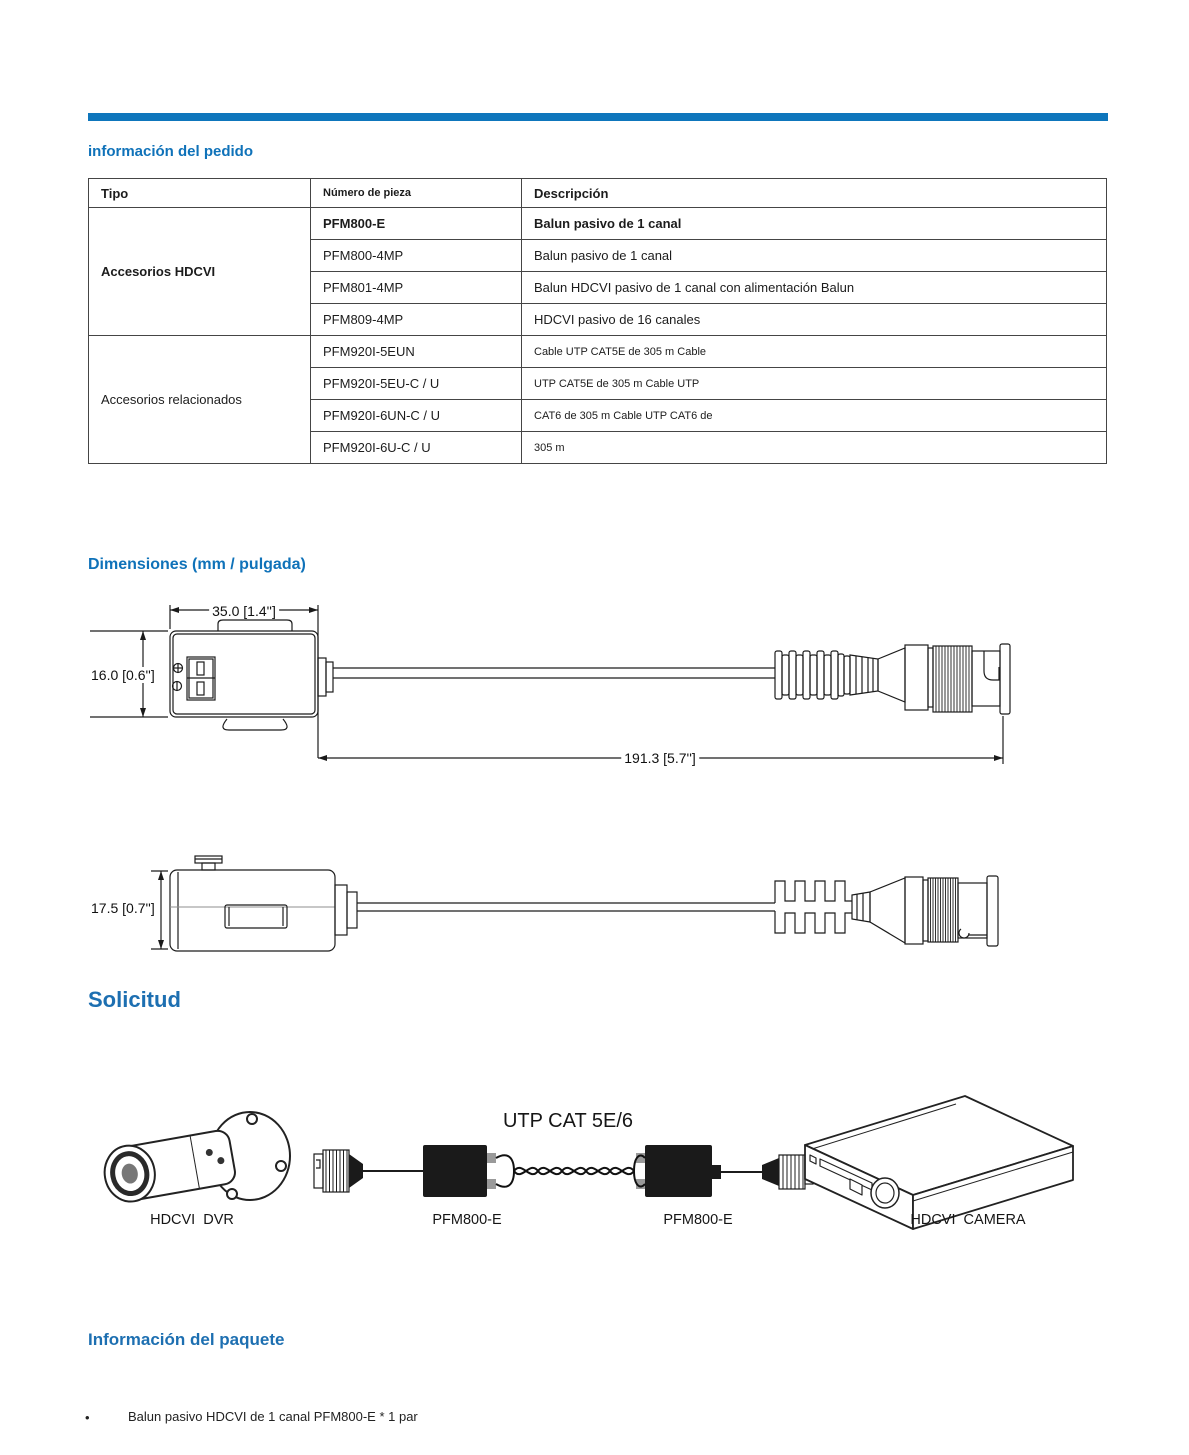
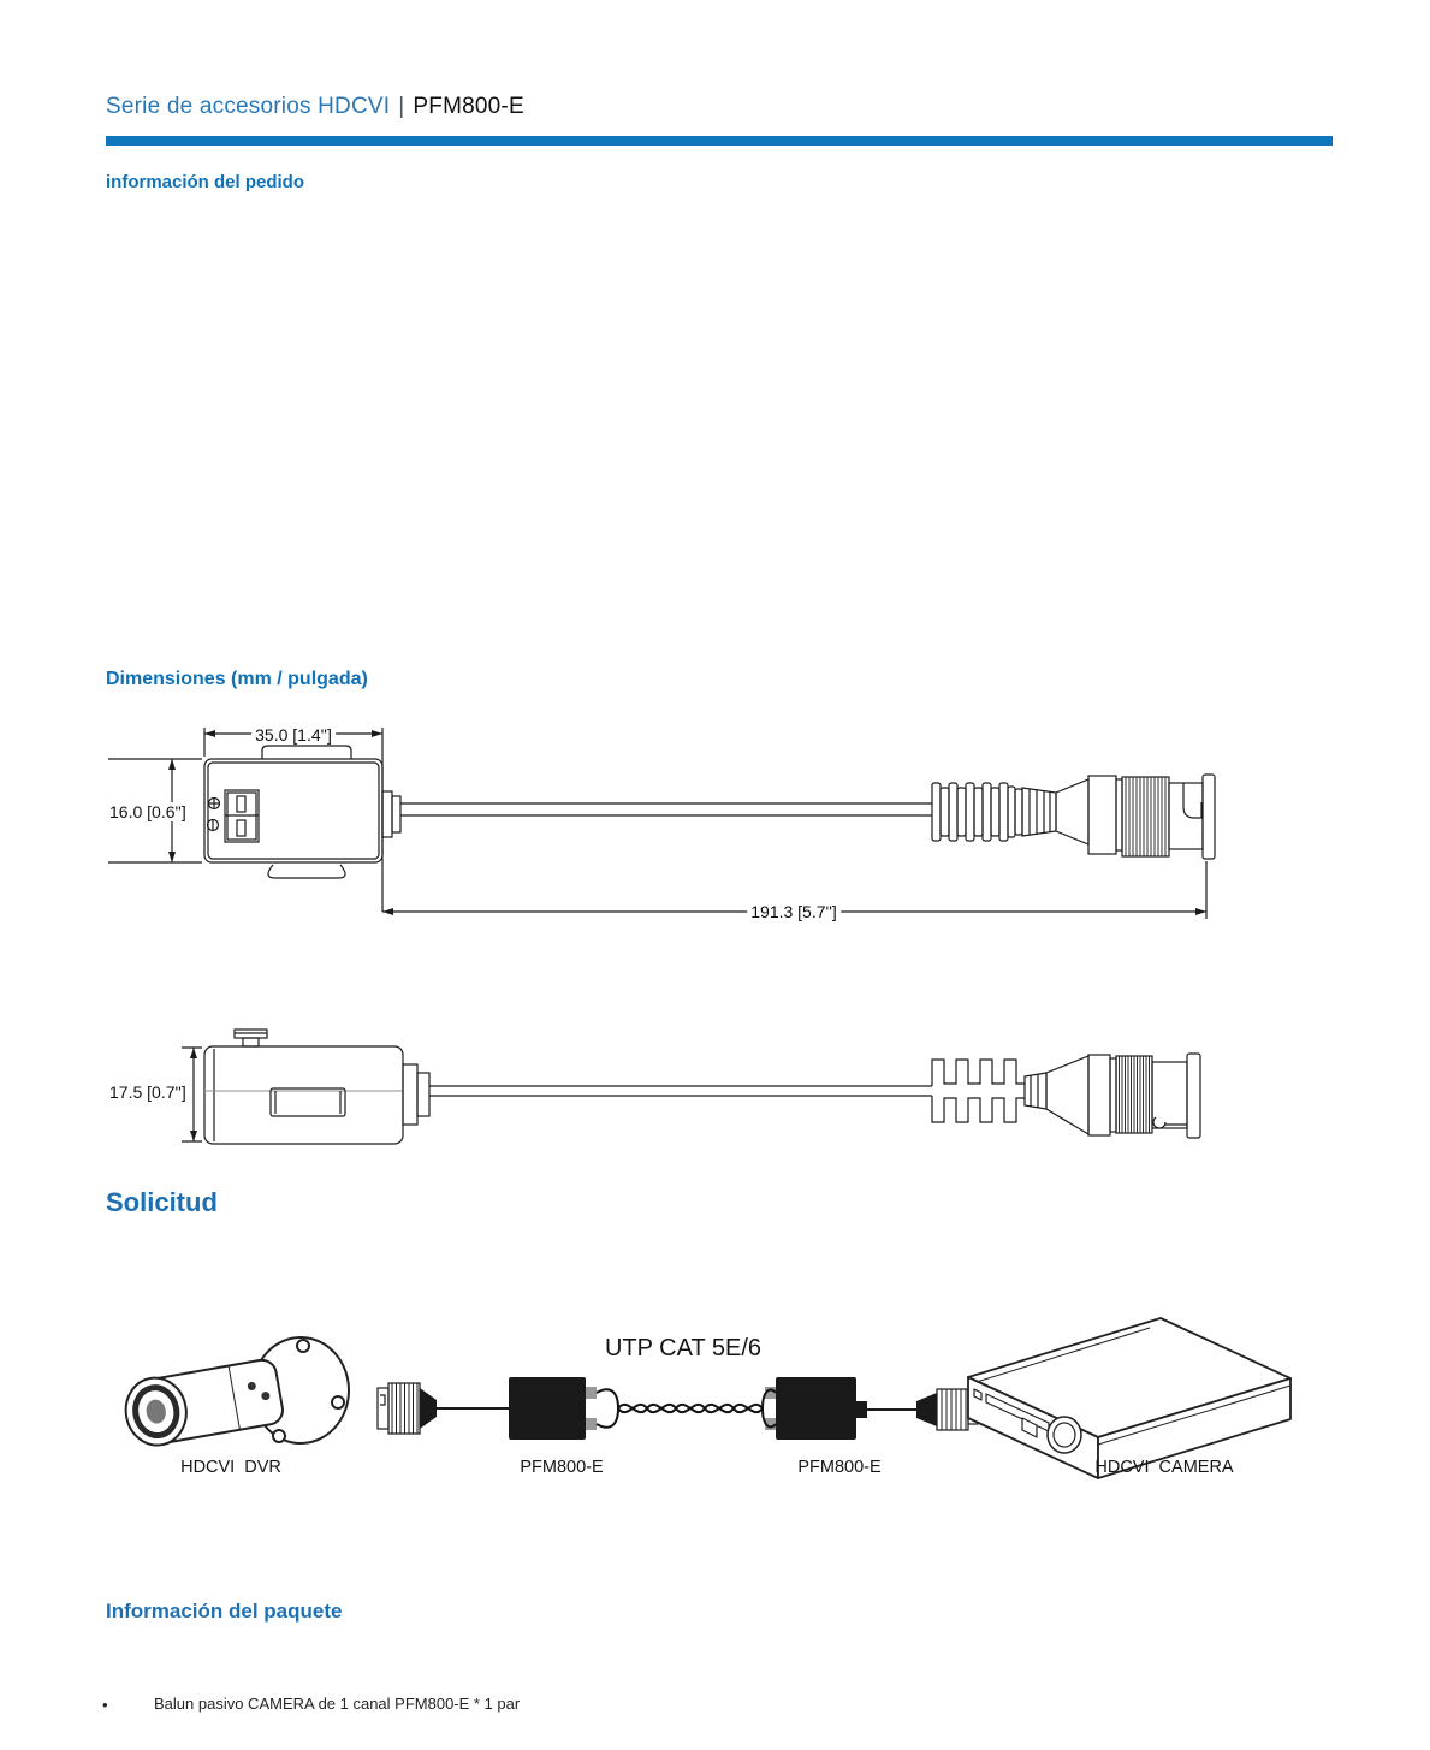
+ Serie de accesorios HDCVI | PFM800-E
  información del pedido
- Tipo	Número de pieza	Descripción
- Accesorios HDCVI	PFM800-E	Balun pasivo de 1 canal
- PFM800-4MP	Balun pasivo de 1 canal
- PFM801-4MP	Balun HDCVI pasivo de 1 canal con alimentación Balun
- PFM809-4MP	HDCVI pasivo de 16 canales
- Accesorios relacionados	PFM920I-5EUN	Cable UTP CAT5E de 305 m Cable
- PFM920I-5EU-C / U	UTP CAT5E de 305 m Cable UTP
- PFM920I-6UN-C / U	CAT6 de 305 m Cable UTP CAT6 de
- PFM920I-6U-C / U	305 m
  Dimensiones (mm / pulgada)
  35.0 [1.4'']
  16.0 [0.6'']
  191.3 [5.7'']
  17.5 [0.7'']
  Solicitud
  UTP CAT 5E/6
  HDCVI DVR
  PFM800-E
  PFM800-E
  HDCVI CAMERA
  Información del paquete
  •
- Balun pasivo HDCVI de 1 canal PFM800-E * 1 par
+ Balun pasivo CAMERA de 1 canal PFM800-E * 1 par
